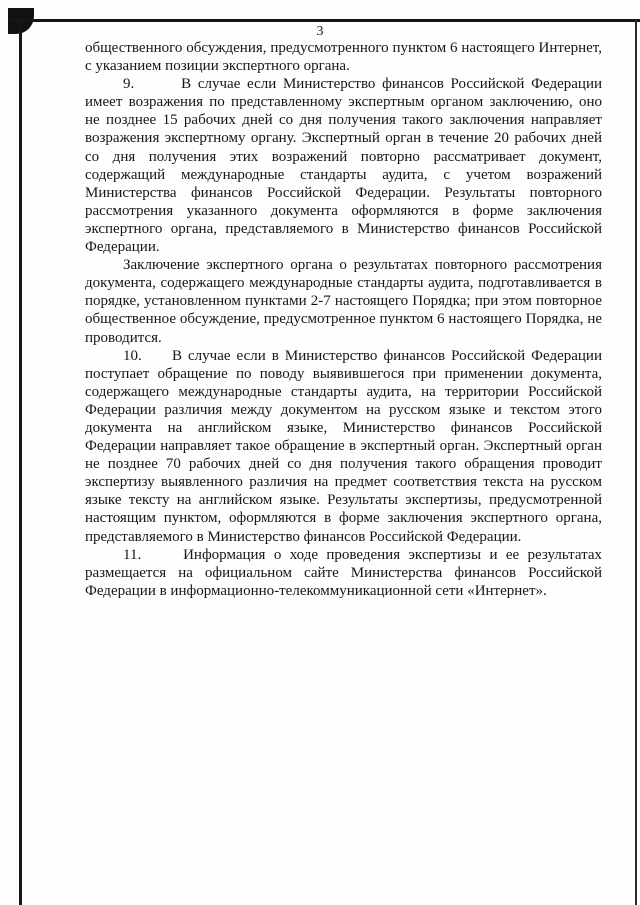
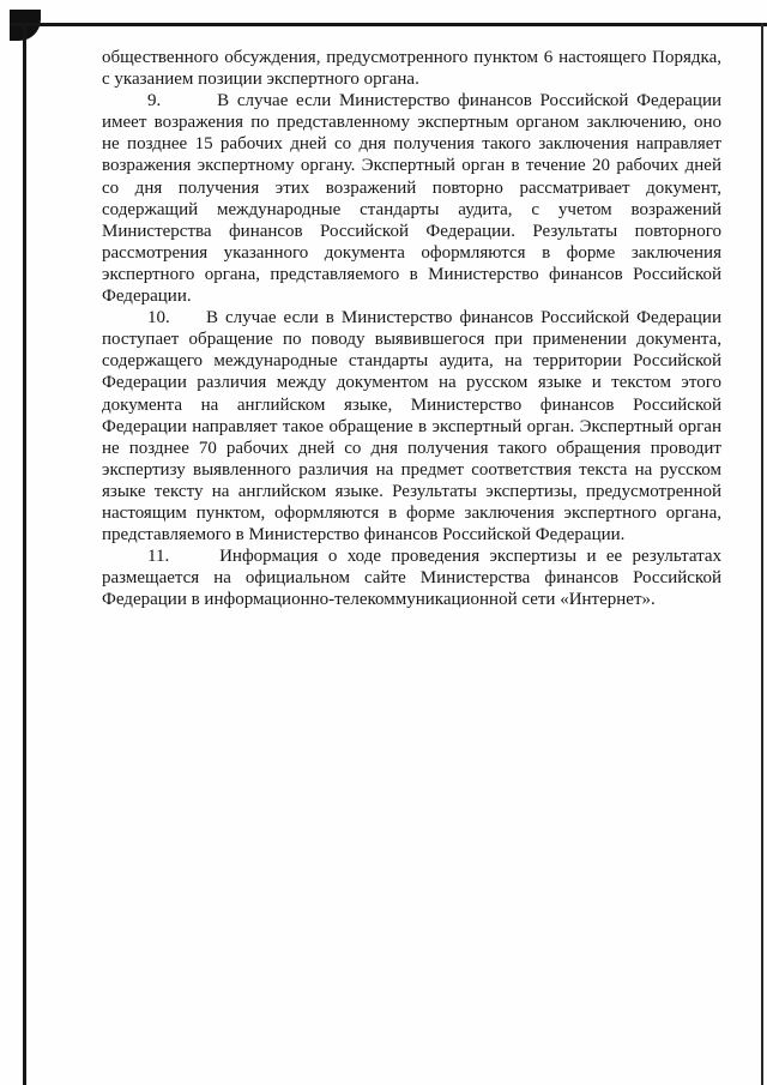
- 3
- общественного обсуждения, предусмотренного пунктом 6 настоящего Интернет, с указанием позиции экспертного органа.
+ общественного обсуждения, предусмотренного пунктом 6 настоящего Порядка, с указанием позиции экспертного органа.
  9. В случае если Министерство финансов Российской Федерации имеет возражения по представленному экспертным органом заключению, оно не позднее 15 рабочих дней со дня получения такого заключения направляет возражения экспертному органу. Экспертный орган в течение 20 рабочих дней со дня получения этих возражений повторно рассматривает документ, содержащий международные стандарты аудита, с учетом возражений Министерства финансов Российской Федерации. Результаты повторного рассмотрения указанного документа оформляются в форме заключения экспертного органа, представляемого в Министерство финансов Российской Федерации.
- Заключение экспертного органа о результатах повторного рассмотрения документа, содержащего международные стандарты аудита, подготавливается в порядке, установленном пунктами 2-7 настоящего Порядка; при этом повторное общественное обсуждение, предусмотренное пунктом 6 настоящего Порядка, не проводится.
  10. В случае если в Министерство финансов Российской Федерации поступает обращение по поводу выявившегося при применении документа, содержащего международные стандарты аудита, на территории Российской Федерации различия между документом на русском языке и текстом этого документа на английском языке, Министерство финансов Российской Федерации направляет такое обращение в экспертный орган. Экспертный орган не позднее 70 рабочих дней со дня получения такого обращения проводит экспертизу выявленного различия на предмет соответствия текста на русском языке тексту на английском языке. Результаты экспертизы, предусмотренной настоящим пунктом, оформляются в форме заключения экспертного органа, представляемого в Министерство финансов Российской Федерации.
  11. Информация о ходе проведения экспертизы и ее результатах размещается на официальном сайте Министерства финансов Российской Федерации в информационно-телекоммуникационной сети «Интернет».
